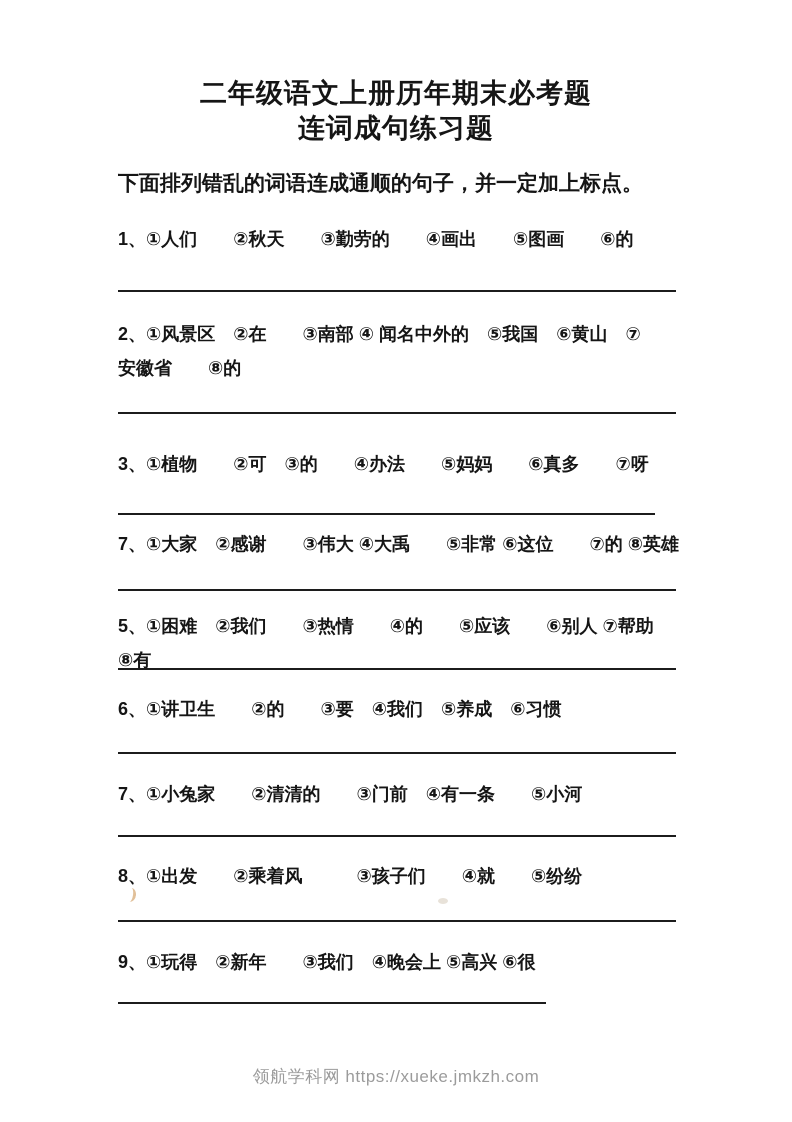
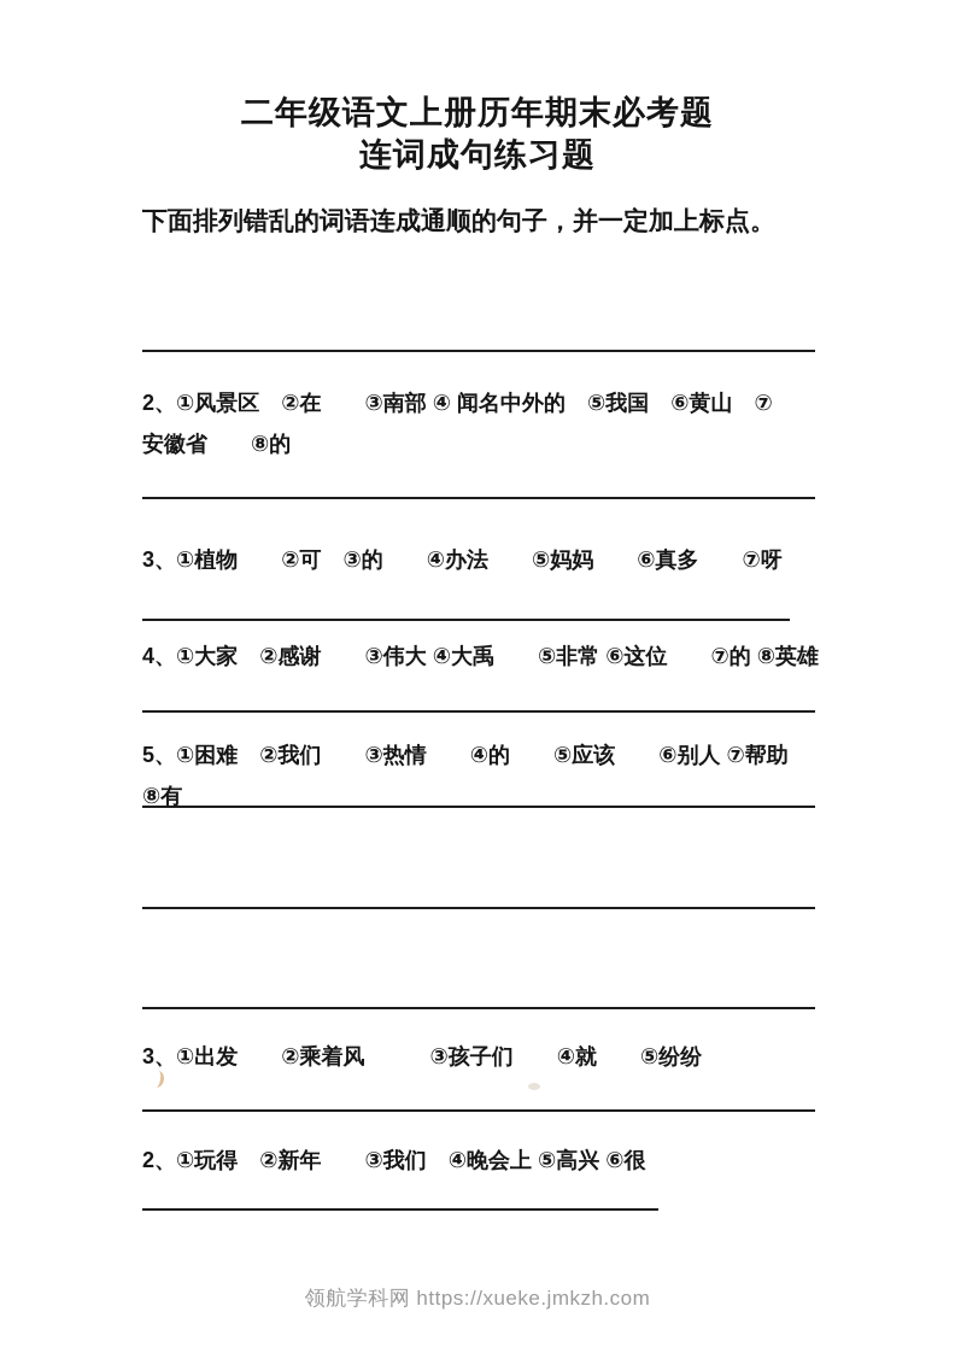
  二年级语文上册历年期末必考题
  连词成句练习题
  下面排列错乱的词语连成通顺的句子，并一定加上标点。
- 1、①人们 ②秋天 ③勤劳的 ④画出 ⑤图画 ⑥的
  2、①风景区 ②在 ③南部 ④ 闻名中外的 ⑤我国 ⑥黄山 ⑦
  安徽省 ⑧的
  3、①植物 ②可 ③的 ④办法 ⑤妈妈 ⑥真多 ⑦呀
- 7、①大家 ②感谢 ③伟大 ④大禹 ⑤非常 ⑥这位 ⑦的 ⑧英雄
+ 4、①大家 ②感谢 ③伟大 ④大禹 ⑤非常 ⑥这位 ⑦的 ⑧英雄
  5、①困难 ②我们 ③热情 ④的 ⑤应该 ⑥别人 ⑦帮助 ⑧有
- 6、①讲卫生 ②的 ③要 ④我们 ⑤养成 ⑥习惯
- 7、①小兔家 ②清清的 ③门前 ④有一条 ⑤小河
- 8、①出发 ②乘着风 ③孩子们 ④就 ⑤纷纷
+ 3、①出发 ②乘着风 ③孩子们 ④就 ⑤纷纷
- 9、①玩得 ②新年 ③我们 ④晚会上 ⑤高兴 ⑥很
+ 2、①玩得 ②新年 ③我们 ④晚会上 ⑤高兴 ⑥很
  领航学科网 https://xueke.jmkzh.com
